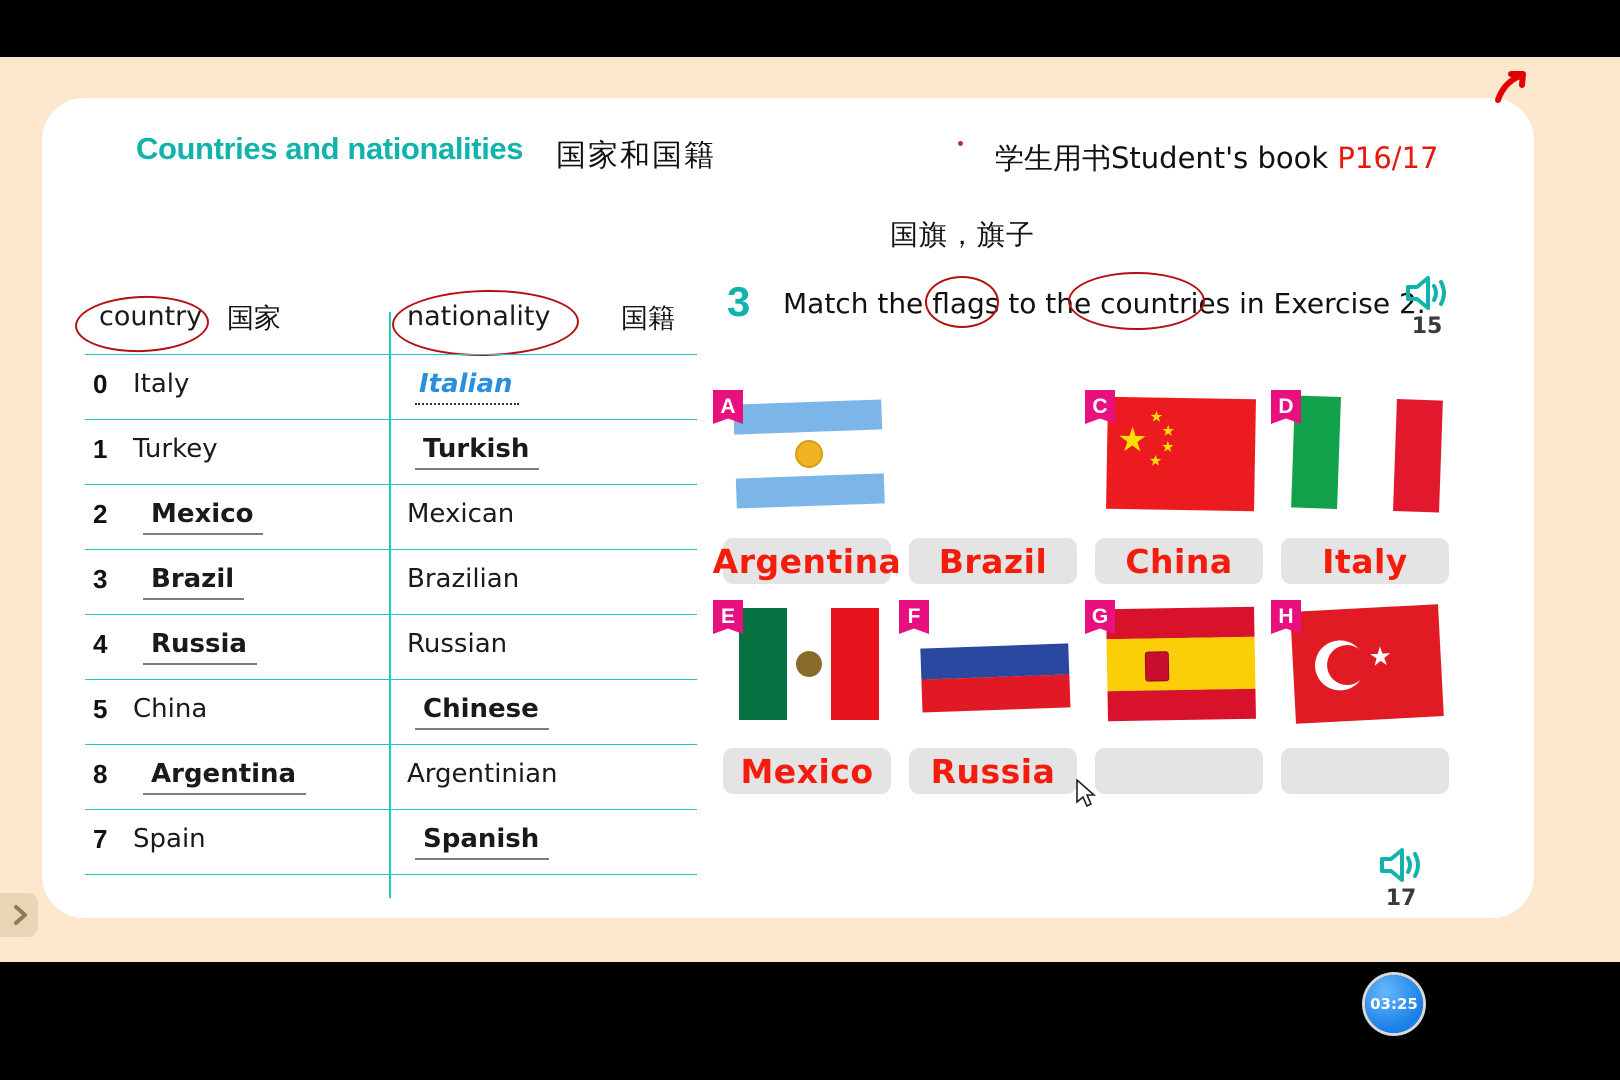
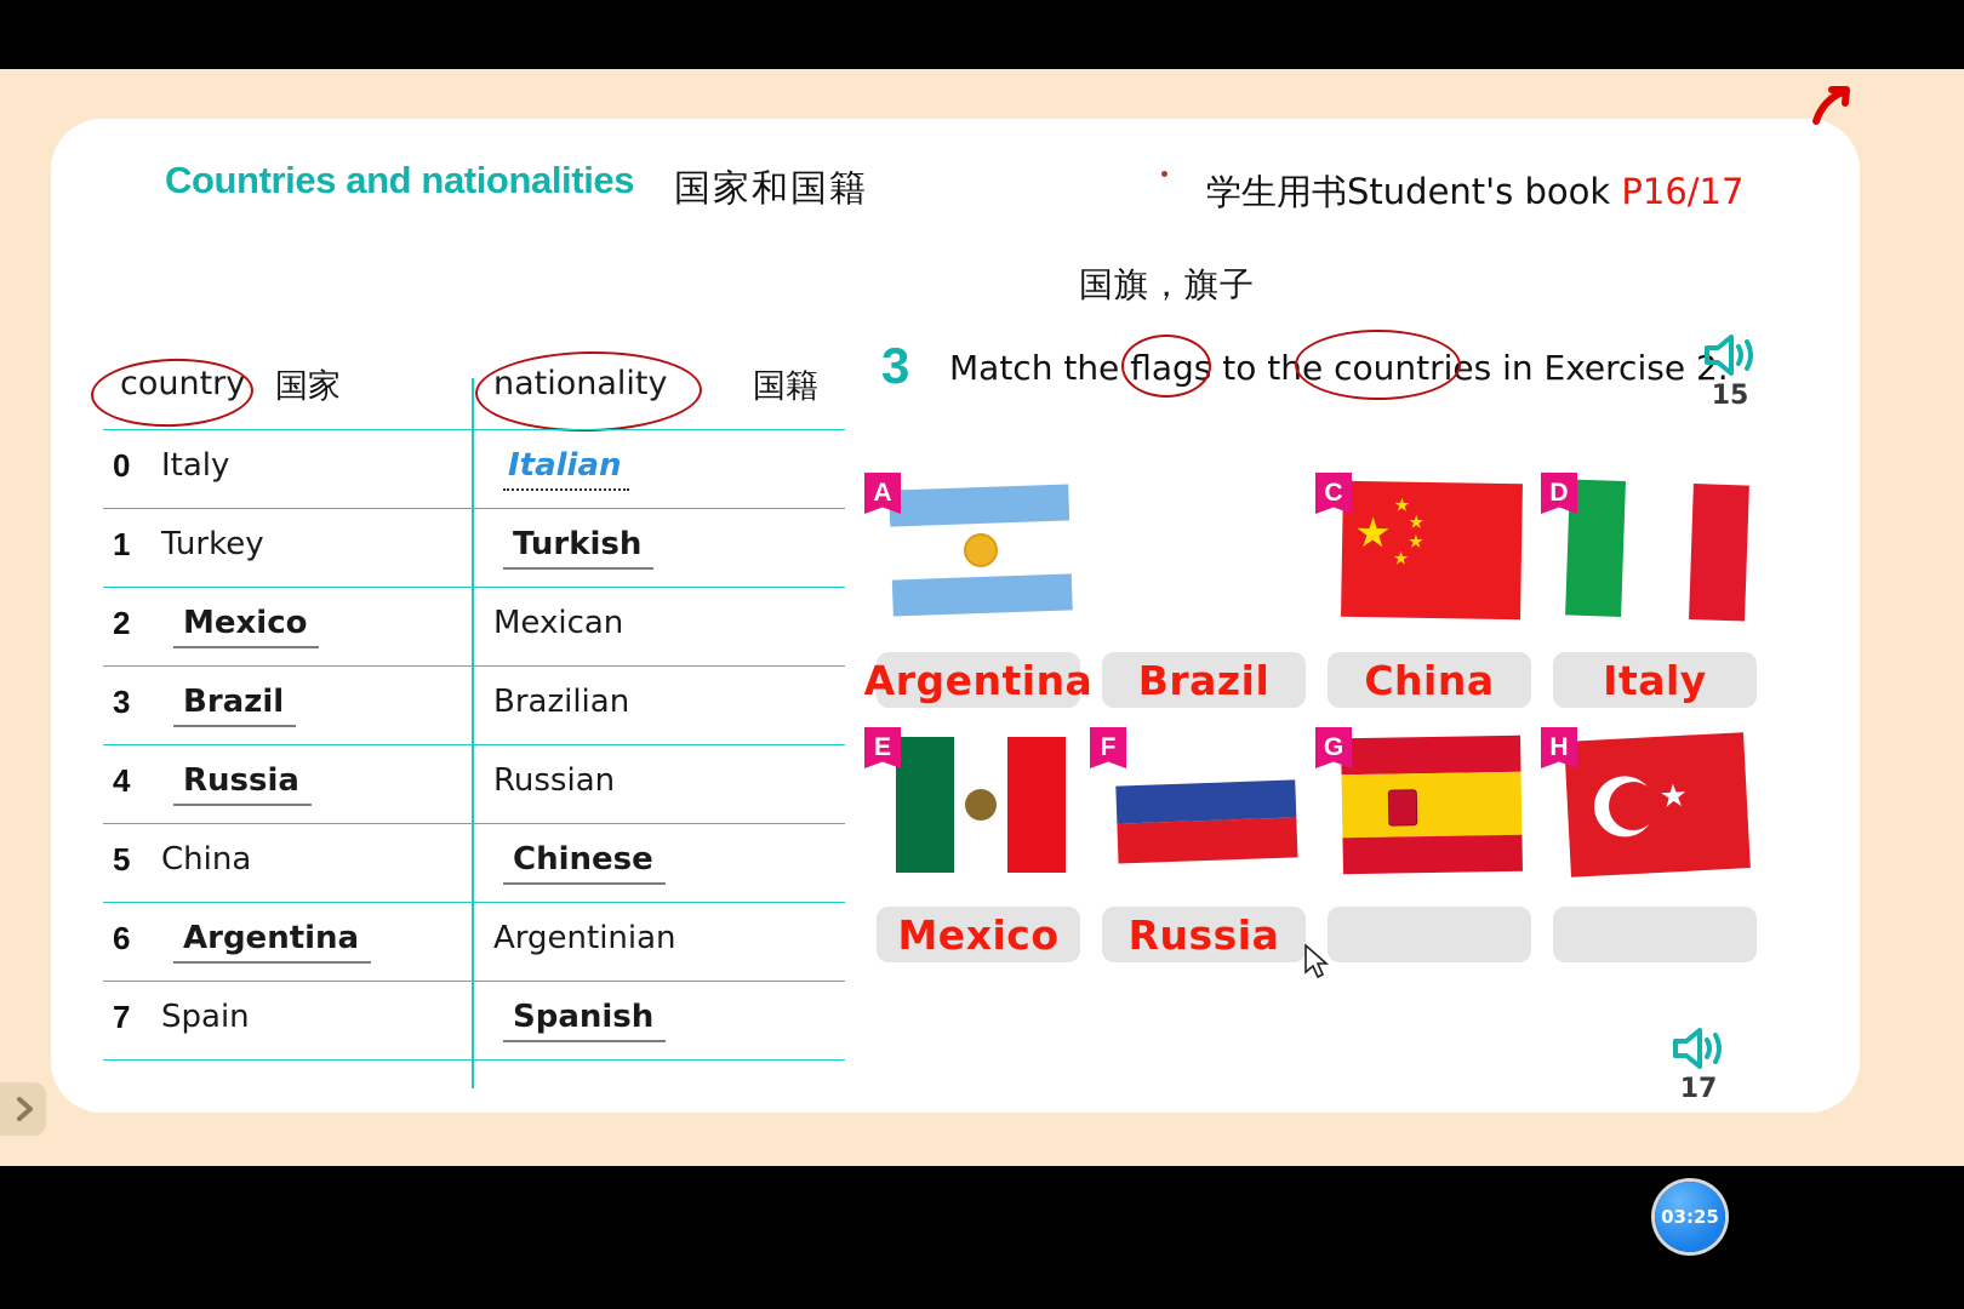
  Countries and nationalities
  国家和国籍
  学生用书Student's book P16/17
  国旗，旗子
  country
  国家
  nationality
  国籍
  0
  Italy
  Italian
  1
  Turkey
  Turkish
  2
  Mexico
  Mexican
  3
  Brazil
  Brazilian
  4
  Russia
  Russian
  5
  China
  Chinese
- 8
+ 6
  Argentina
  Argentinian
  7
  Spain
  Spanish
  3
  Match the flags to the countries in Exercise 2
  15
  17
  A
  Argentina
  Brazil
  ★
  ★
  ★
  ★
  ★
  C
  China
  D
  Italy
  E
  Mexico
  F
  Russia
  G
  H
  03:25
